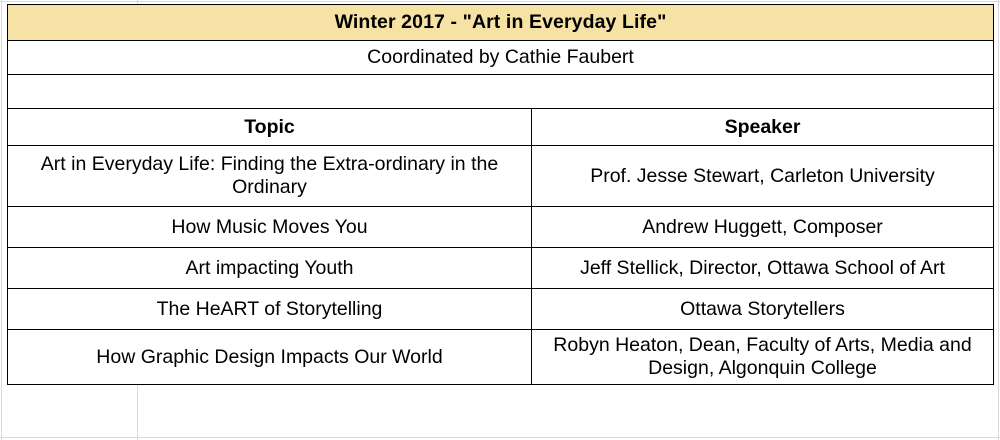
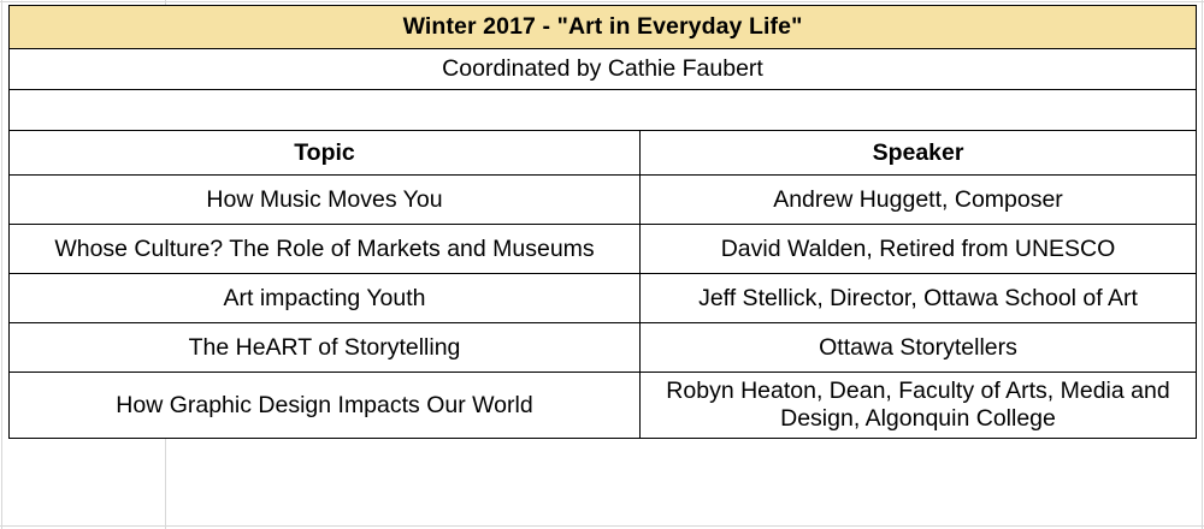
  Winter 2017 - "Art in Everyday Life"
  Coordinated by Cathie Faubert
  Topic	Speaker
- Art in Everyday Life: Finding the Extra-ordinary in the Ordinary	Prof. Jesse Stewart, Carleton University
  How Music Moves You	Andrew Huggett, Composer
+ Whose Culture? The Role of Markets and Museums	David Walden, Retired from UNESCO
  Art impacting Youth	Jeff Stellick, Director, Ottawa School of Art
  The HeART of Storytelling	Ottawa Storytellers
  How Graphic Design Impacts Our World	Robyn Heaton, Dean, Faculty of Arts, Media and Design, Algonquin College
